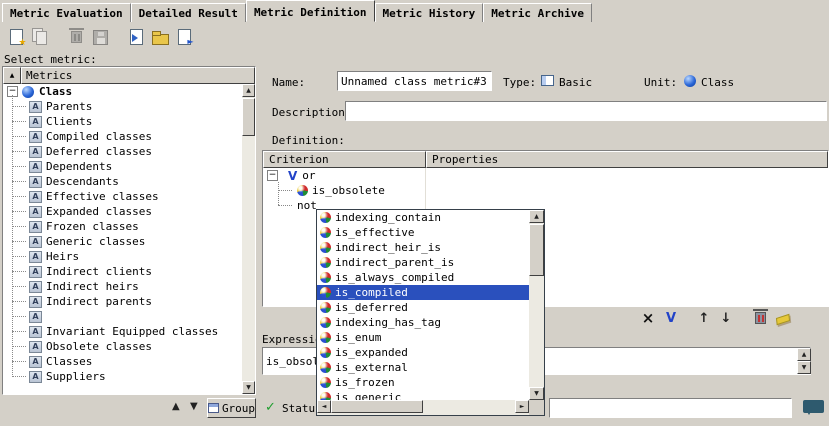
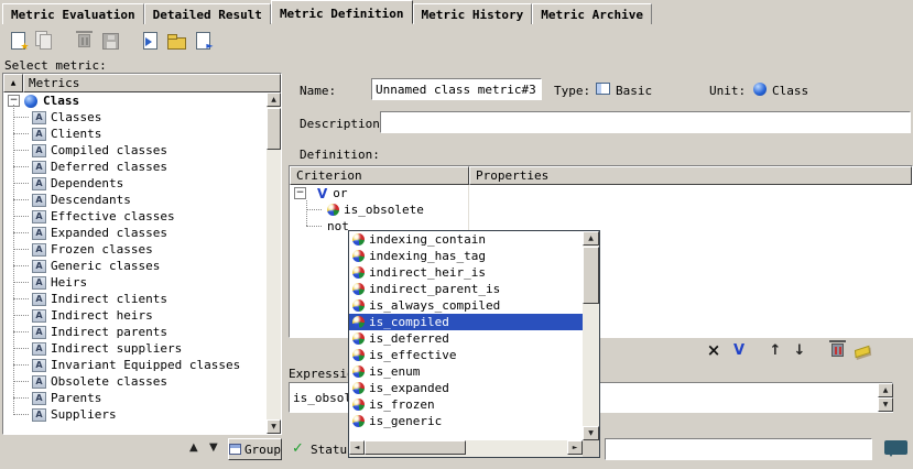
  Metric Evaluation
  Detailed Result
  Metric Definition
  Metric History
  Metric Archive
  ★
  ►
  Select metric:
  Metrics
  −
  Class
  A
- Parents
+ Classes
  A
  Clients
  A
  Compiled classes
  A
  Deferred classes
  A
  Dependents
  A
  Descendants
  A
  Effective classes
  A
  Expanded classes
  A
  Frozen classes
  A
  Generic classes
  A
  Heirs
  A
  Indirect clients
  A
  Indirect heirs
  A
  Indirect parents
  A
+ Indirect suppliers
  A
  Invariant Equipped classes
  A
  Obsolete classes
  A
- Classes
+ Parents
  A
  Suppliers
  ▲
  ▼
  Group
  Name:
  Unnamed class metric#3
  Type:
  Basic
  Unit:
  Class
  Description
  Definition:
  Criterion
  Properties
  −
  V
  or
  is_obsolete
  not
  ×
  V
  ↑
  ↓
  Expressi
  ✓
  Statu
  indexing_contain
- is_effective
+ indexing_has_tag
  indirect_heir_is
  indirect_parent_is
  is_always_compiled
  is_compiled
  is_deferred
- indexing_has_tag
+ is_effective
  is_enum
  is_expanded
- is_external
  is_frozen
  is_generic
